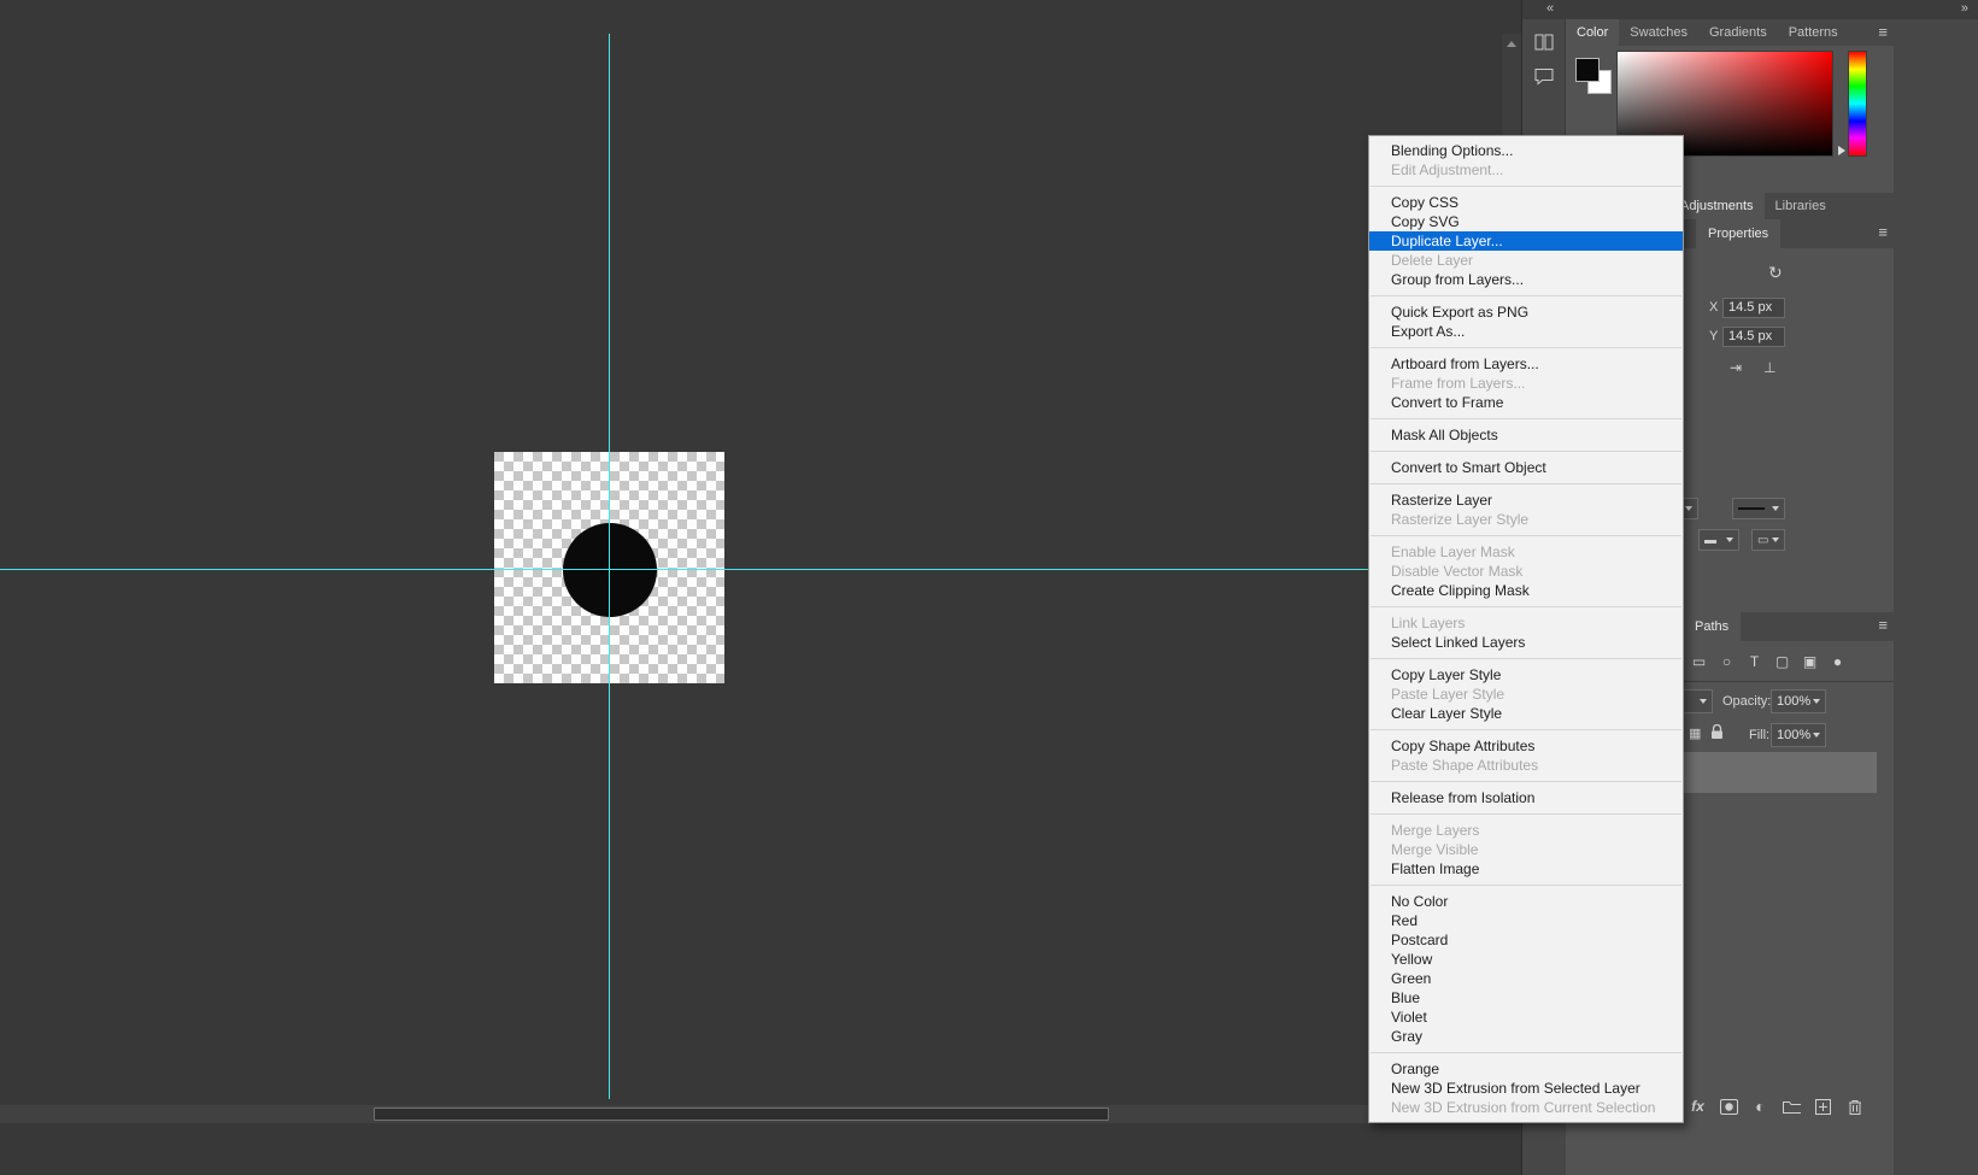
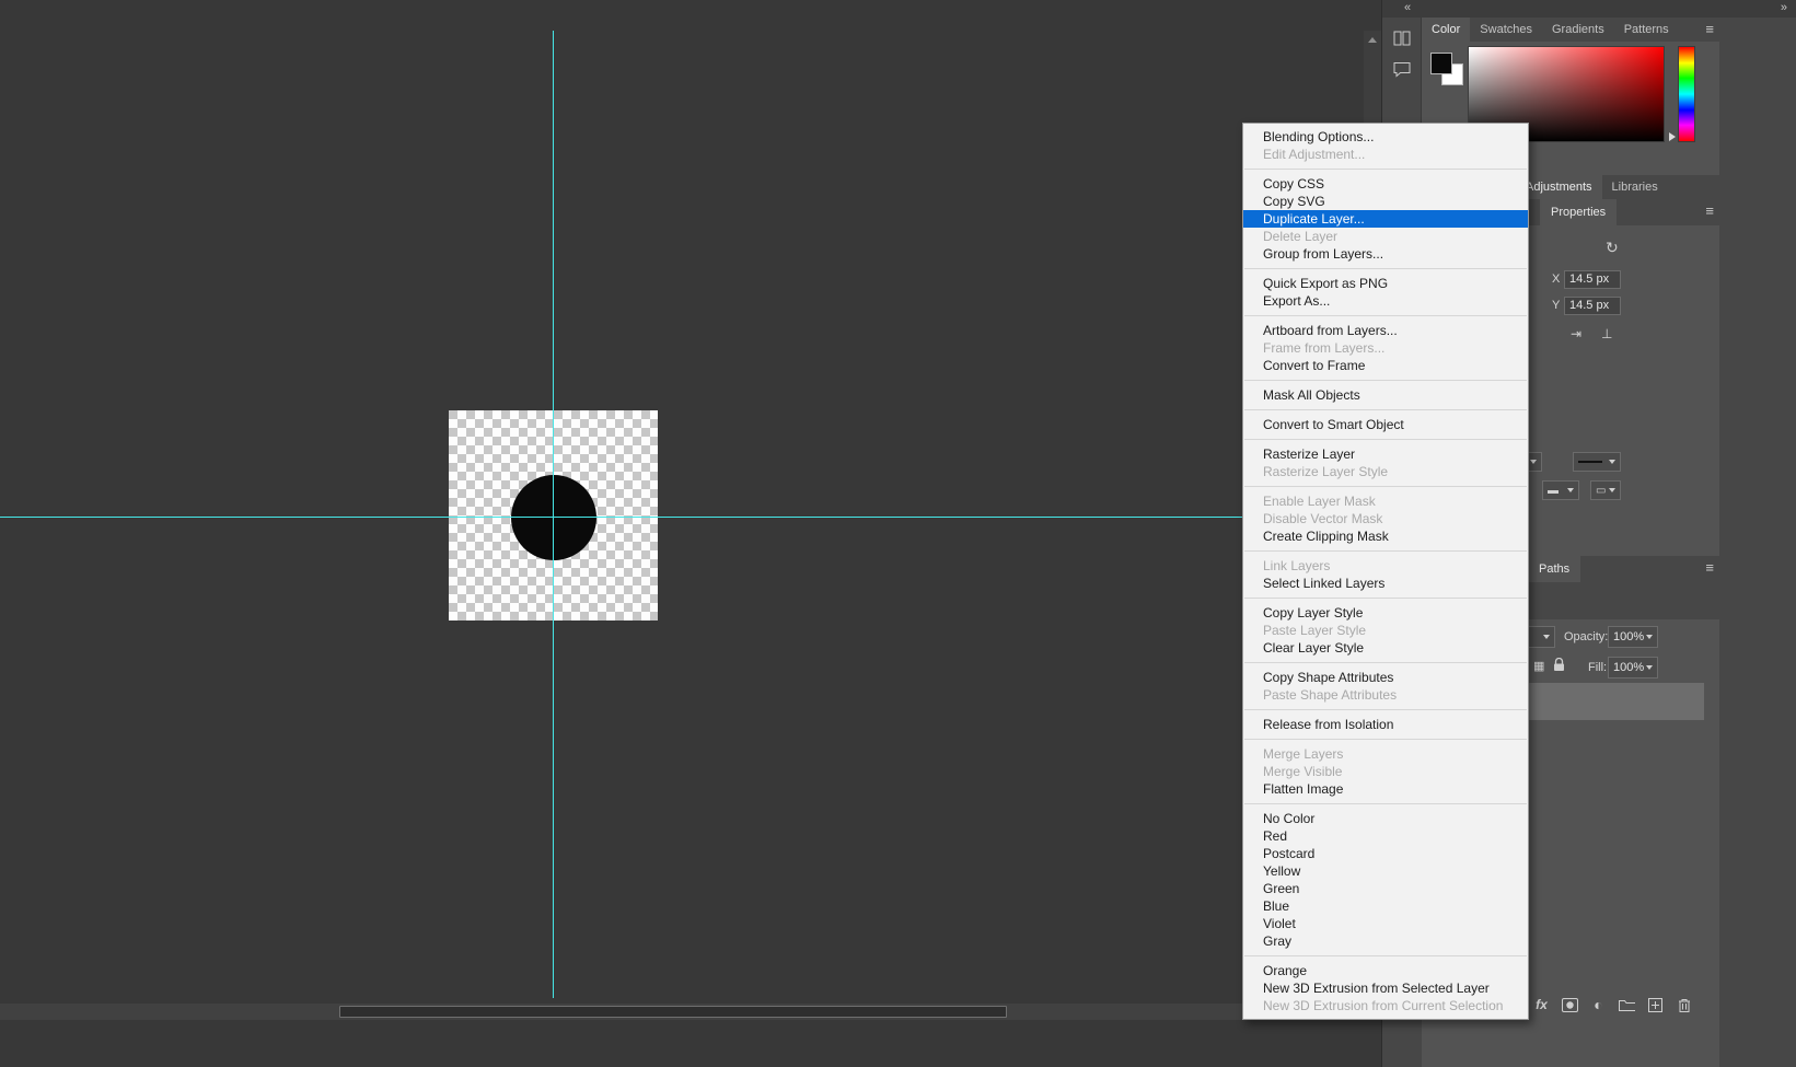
  «
  »
  Color
  Swatches
  Gradients
  Patterns
  ≡
  Adjustments
  Libraries
  Properties
  ≡
  ↻
  X
  14.5 px
  Y
  14.5 px
  ⇥
  ⊥
  ▬
  ▭
  Paths
  ≡
- ▭ ○ T ▢ ▣ ●
  Opacity:
  100%
  ▦
  Fill:
  100%
  fx
  ◐
  Blending Options...
  Edit Adjustment...
  Copy CSS
  Copy SVG
  Duplicate Layer...
  Delete Layer
  Group from Layers...
  Quick Export as PNG
  Export As...
  Artboard from Layers...
  Frame from Layers...
  Convert to Frame
  Mask All Objects
  Convert to Smart Object
  Rasterize Layer
  Rasterize Layer Style
  Enable Layer Mask
  Disable Vector Mask
  Create Clipping Mask
  Link Layers
  Select Linked Layers
  Copy Layer Style
  Paste Layer Style
  Clear Layer Style
  Copy Shape Attributes
  Paste Shape Attributes
  Release from Isolation
  Merge Layers
  Merge Visible
  Flatten Image
  No Color
  Red
  Postcard
  Yellow
  Green
  Blue
  Violet
  Gray
  Orange
  New 3D Extrusion from Selected Layer
  New 3D Extrusion from Current Selection
